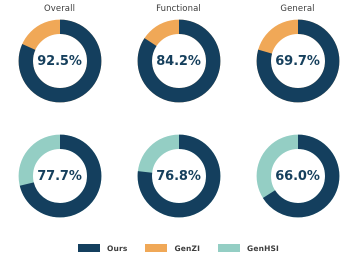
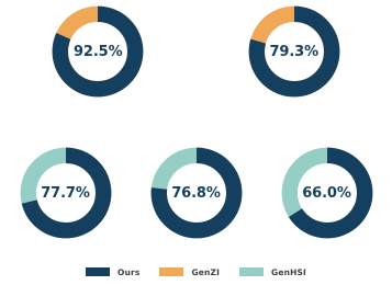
- Overall
  92.5%
- Functional
- 84.2%
- General
- 69.7%
+ 79.3%
  77.7%
  76.8%
  66.0%
  Ours
  GenZI
  GenHSI
